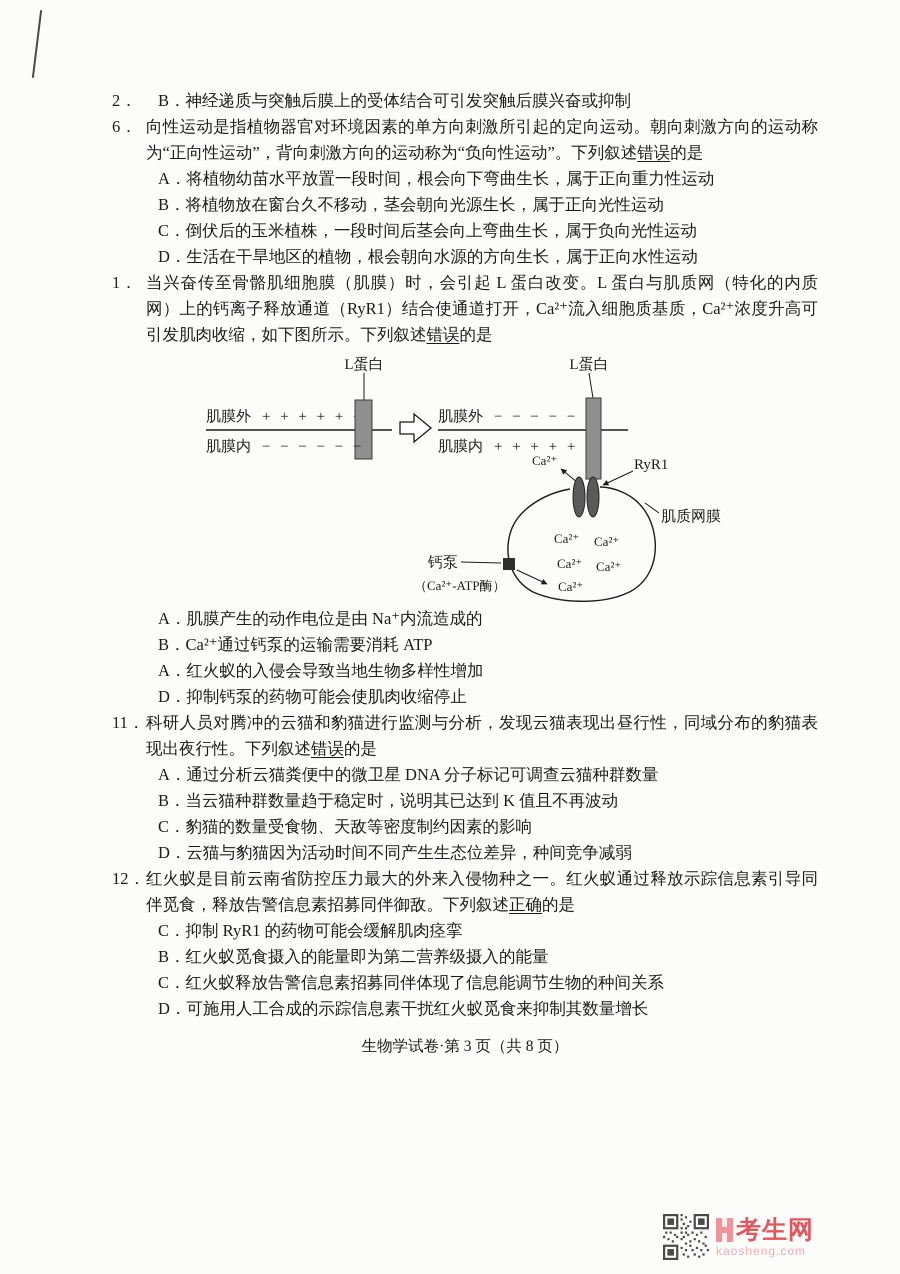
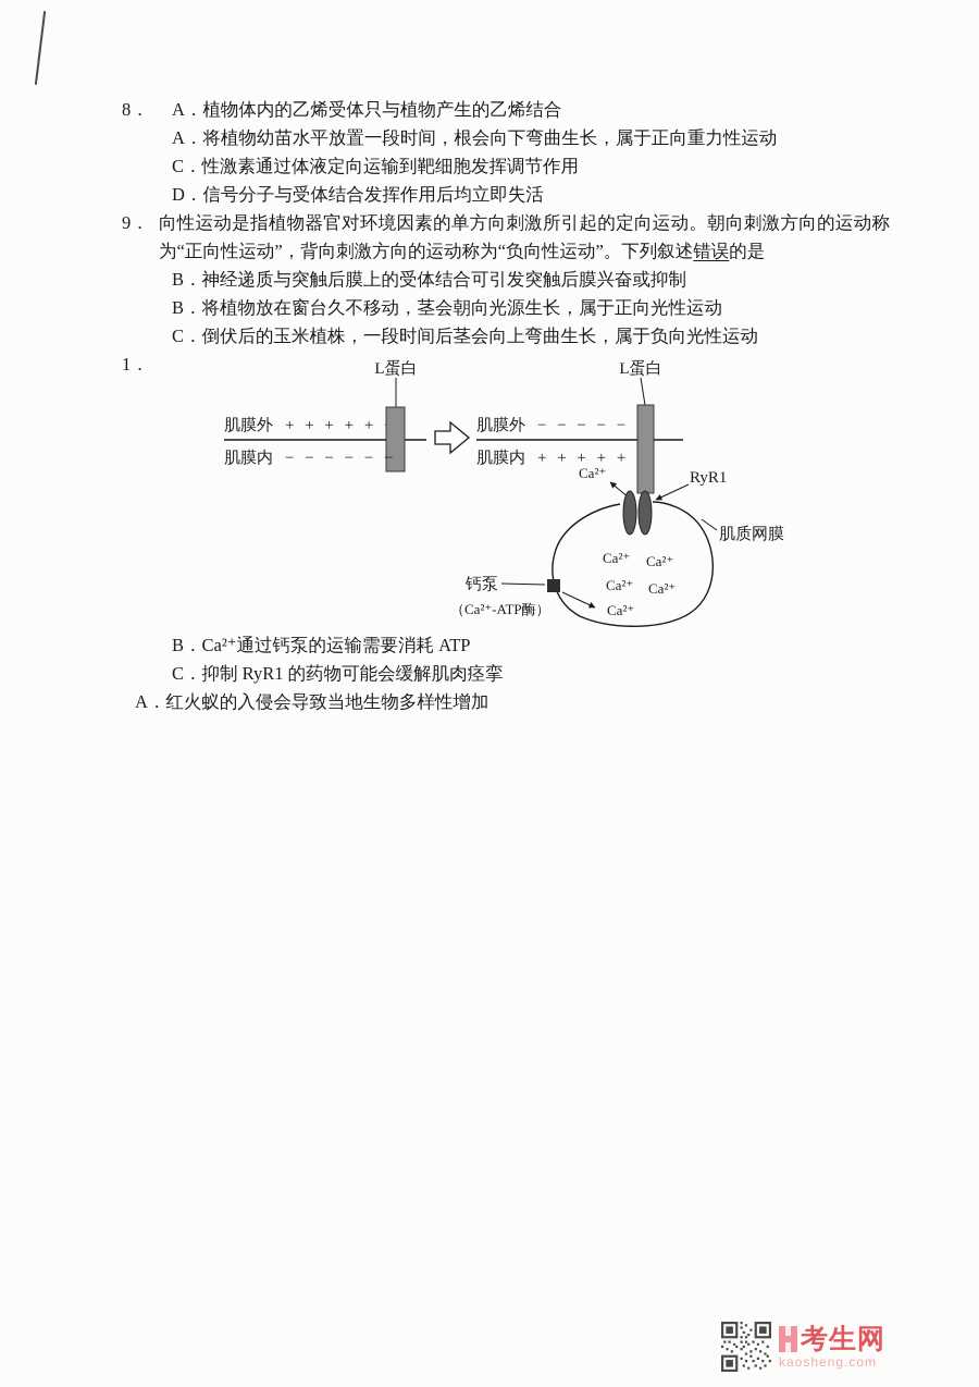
- 2．
+ 8．
+ A．植物体内的乙烯受体只与植物产生的乙烯结合
- B．神经递质与突触后膜上的受体结合可引发突触后膜兴奋或抑制
+ A．将植物幼苗水平放置一段时间，根会向下弯曲生长，属于正向重力性运动
+ C．性激素通过体液定向运输到靶细胞发挥调节作用
+ D．信号分子与受体结合发挥作用后均立即失活
- 6．
+ 9．
  向性运动是指植物器官对环境因素的单方向刺激所引起的定向运动。朝向刺激方向的运动称为“正向性运动”，背向刺激方向的运动称为“负向性运动”。下列叙述错误的是
- A．将植物幼苗水平放置一段时间，根会向下弯曲生长，属于正向重力性运动
+ B．神经递质与突触后膜上的受体结合可引发突触后膜兴奋或抑制
  B．将植物放在窗台久不移动，茎会朝向光源生长，属于正向光性运动
  C．倒伏后的玉米植株，一段时间后茎会向上弯曲生长，属于负向光性运动
- D．生活在干旱地区的植物，根会朝向水源的方向生长，属于正向水性运动
  1．
- 当兴奋传至骨骼肌细胞膜（肌膜）时，会引起 L 蛋白改变。L 蛋白与肌质网（特化的内质网）上的钙离子释放通道（RyR1）结合使通道打开，Ca²⁺流入细胞质基质，Ca²⁺浓度升高可引发肌肉收缩，如下图所示。下列叙述错误的是
  L蛋白
  肌膜外
  + + + + +
  肌膜内
  − − − − − −
  肌膜外
  − − − − −
  肌膜内
  + + + + +
  L蛋白
  Ca²⁺
  RyR1
  肌质网膜
  Ca²⁺
  Ca²⁺
  Ca²⁺
  Ca²⁺
  Ca²⁺
  钙泵
  （Ca²⁺-ATP酶）
- A．肌膜产生的动作电位是由 Na⁺内流造成的
  B．Ca²⁺通过钙泵的运输需要消耗 ATP
- A．红火蚁的入侵会导致当地生物多样性增加
+ C．抑制 RyR1 的药物可能会缓解肌肉痉挛
- D．抑制钙泵的药物可能会使肌肉收缩停止
- 11．
- 科研人员对腾冲的云猫和豹猫进行监测与分析，发现云猫表现出昼行性，同域分布的豹猫表现出夜行性。下列叙述错误的是
- A．通过分析云猫粪便中的微卫星 DNA 分子标记可调查云猫种群数量
- B．当云猫种群数量趋于稳定时，说明其已达到 K 值且不再波动
- C．豹猫的数量受食物、天敌等密度制约因素的影响
- D．云猫与豹猫因为活动时间不同产生生态位差异，种间竞争减弱
- 12．
- 红火蚁是目前云南省防控压力最大的外来入侵物种之一。红火蚁通过释放示踪信息素引导同伴觅食，释放告警信息素招募同伴御敌。下列叙述正确的是
- C．抑制 RyR1 的药物可能会缓解肌肉痉挛
+ A．红火蚁的入侵会导致当地生物多样性增加
- B．红火蚁觅食摄入的能量即为第二营养级摄入的能量
- C．红火蚁释放告警信息素招募同伴体现了信息能调节生物的种间关系
- D．可施用人工合成的示踪信息素干扰红火蚁觅食来抑制其数量增长
- 生物学试卷·第 3 页（共 8 页）
  考生网
  kaosheng.com
